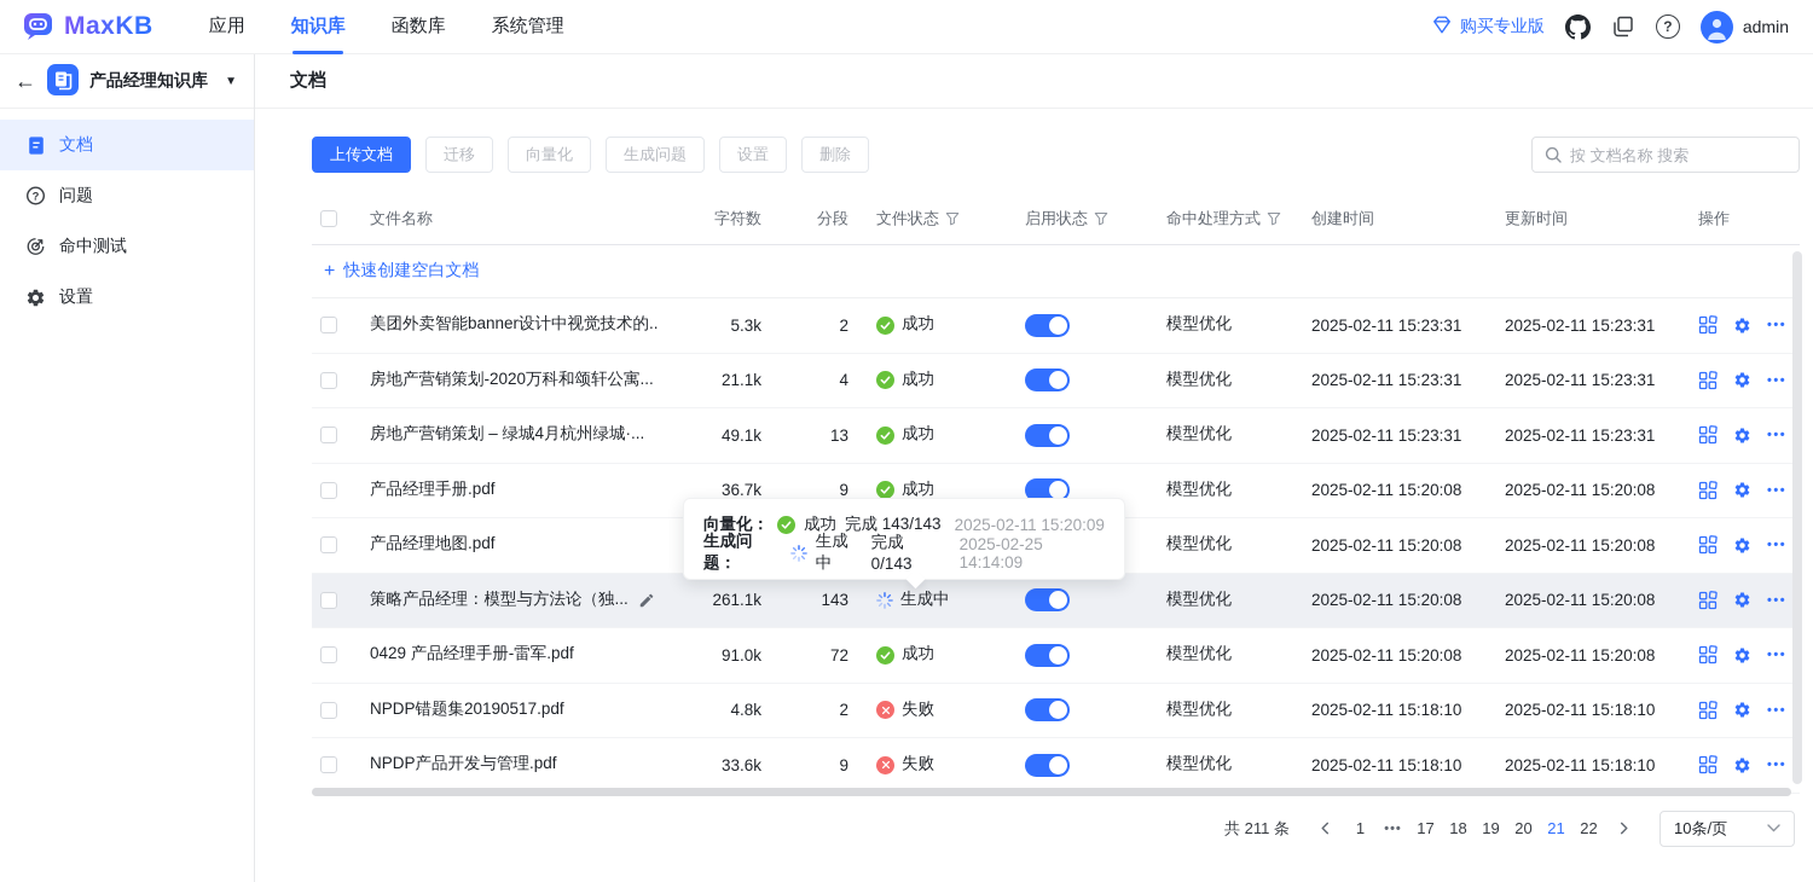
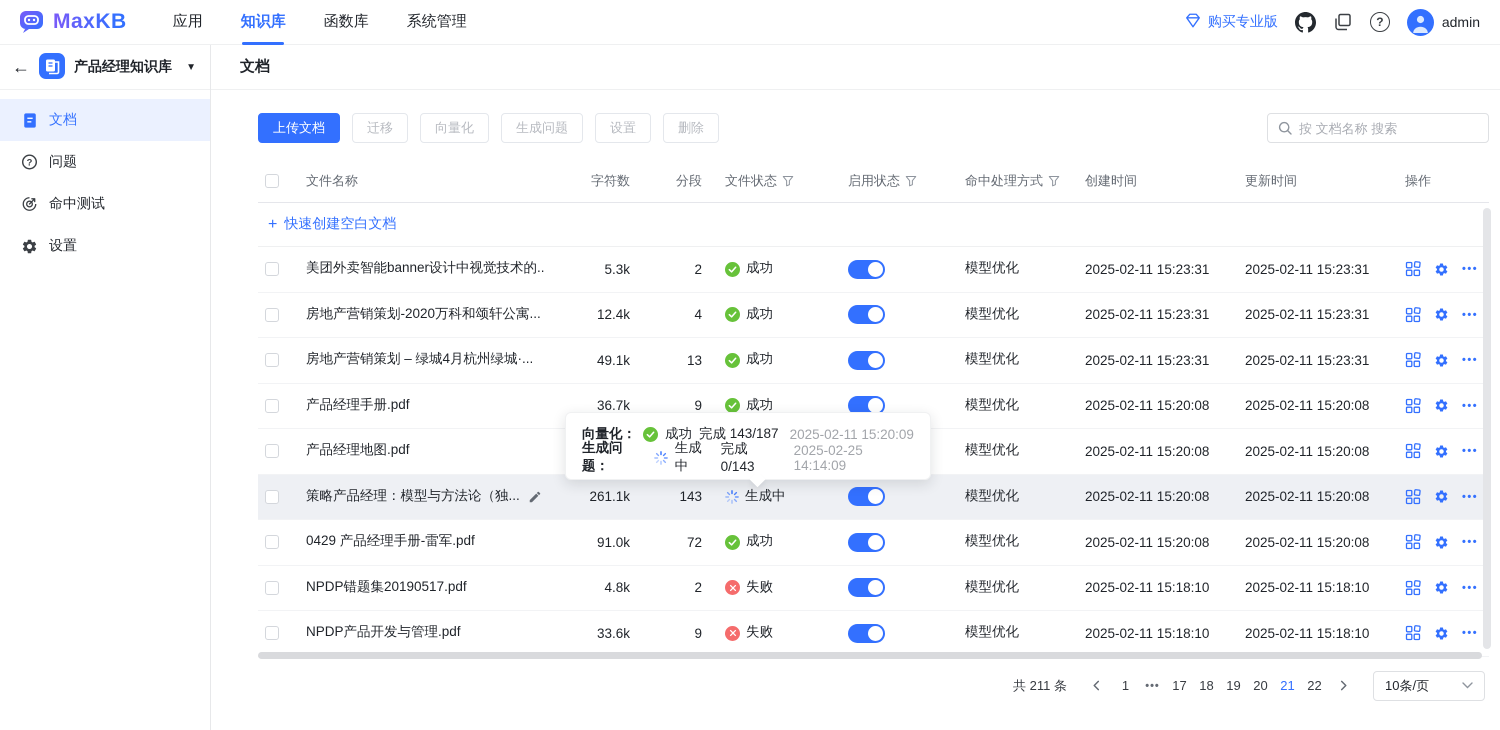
  MaxKB
  应用
  知识库
  函数库
  系统管理
  购买专业版
  ?
  admin
  ←
  产品经理知识库
  ▼
  文档
  ?
  问题
  命中测试
  设置
  文档
  上传文档
  迁移
  向量化
  生成问题
  设置
  删除
  按 文档名称 搜索
  文件名称
  字符数
  分段
  文件状态
  启用状态
  命中处理方式
  创建时间
  更新时间
  操作
  +
  快速创建空白文档
  美团外卖智能banner设计中视觉技术的..
  5.3k
  2
  成功
  模型优化
  2025-02-11 15:23:31
  2025-02-11 15:23:31
  •••
  房地产营销策划-2020万科和颂轩公寓...
- 21.1k
+ 12.4k
  4
  成功
  模型优化
  2025-02-11 15:23:31
  2025-02-11 15:23:31
  •••
  房地产营销策划 – 绿城4月杭州绿城·...
  49.1k
  13
  成功
  模型优化
  2025-02-11 15:23:31
  2025-02-11 15:23:31
  •••
  产品经理手册.pdf
  36.7k
  9
  成功
  模型优化
  2025-02-11 15:20:08
  2025-02-11 15:20:08
  •••
  产品经理地图.pdf
  模型优化
  2025-02-11 15:20:08
  2025-02-11 15:20:08
  •••
  策略产品经理：模型与方法论（独...
  261.1k
  143
  生成中
  模型优化
  2025-02-11 15:20:08
  2025-02-11 15:20:08
  •••
  0429 产品经理手册-雷军.pdf
  91.0k
  72
  成功
  模型优化
  2025-02-11 15:20:08
  2025-02-11 15:20:08
  •••
  NPDP错题集20190517.pdf
  4.8k
  2
  失败
  模型优化
  2025-02-11 15:18:10
  2025-02-11 15:18:10
  •••
  NPDP产品开发与管理.pdf
  33.6k
  9
  失败
  模型优化
  2025-02-11 15:18:10
  2025-02-11 15:18:10
  •••
  共 211 条
  1
  •••
  17
  18
  19
  20
  21
  22
  10条/页
  向量化：
  成功
- 完成 143/143
+ 完成 143/187
  2025-02-11 15:20:09
  生成问题：
  生成中
  完成 0/143
  2025-02-25 14:14:09
